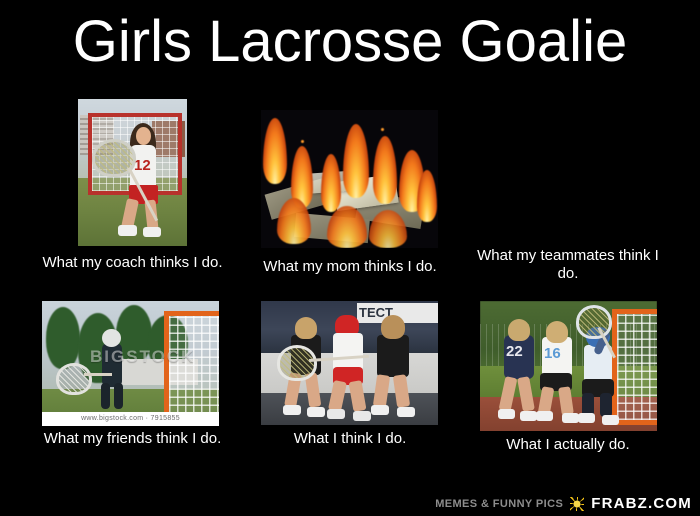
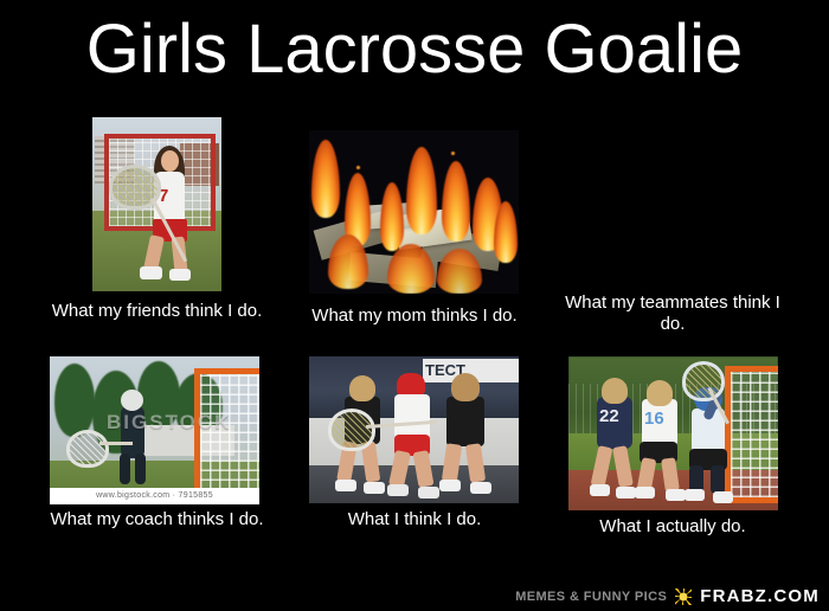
  Girls Lacrosse Goalie
- 12
+ 7
- What my coach thinks I do.
+ What my friends think I do.
  What my mom thinks I do.
  What my teammates think I do.
  BIGSTOCK
- What my friends think I do.
+ What my coach thinks I do.
  TECT
  What I think I do.
  22
  16
  What I actually do.
  MEMES & FUNNY PICS
  FRABZ.COM
